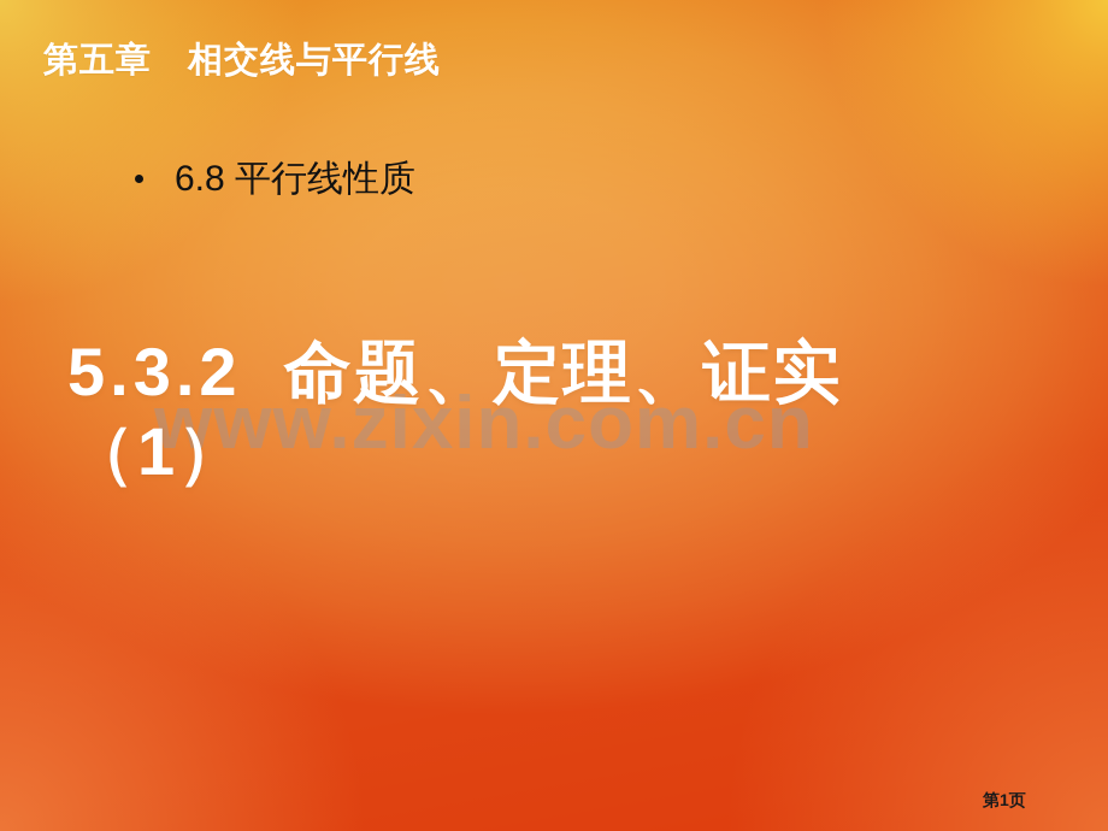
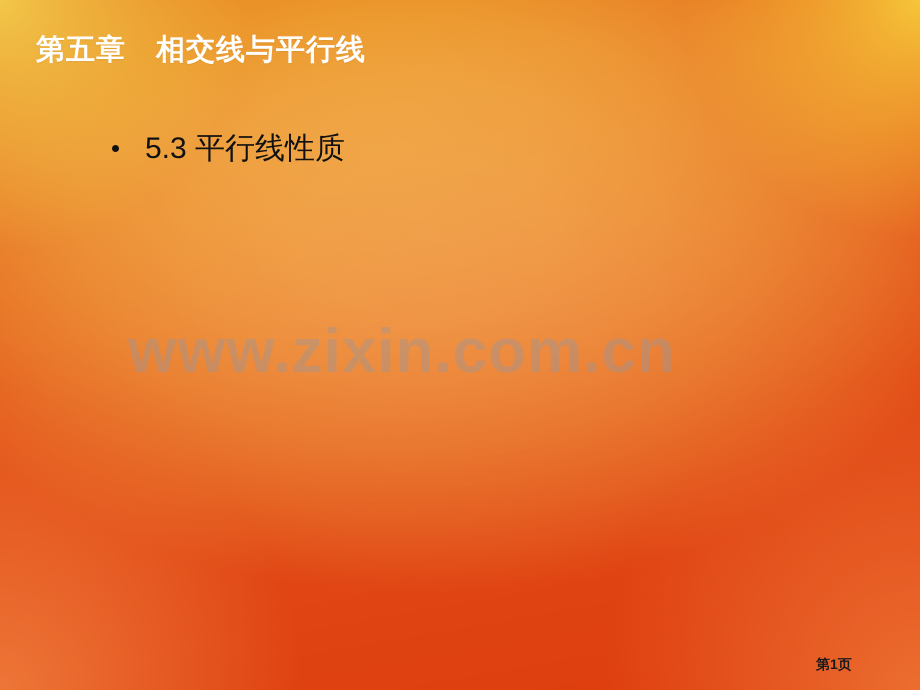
  第五章 相交线与平行线
- 6.8 平行线性质
+ 5.3 平行线性质
  www.zixin.com.cn
- 5.3.2 命题、定理、证实
- （1）
  第1页
